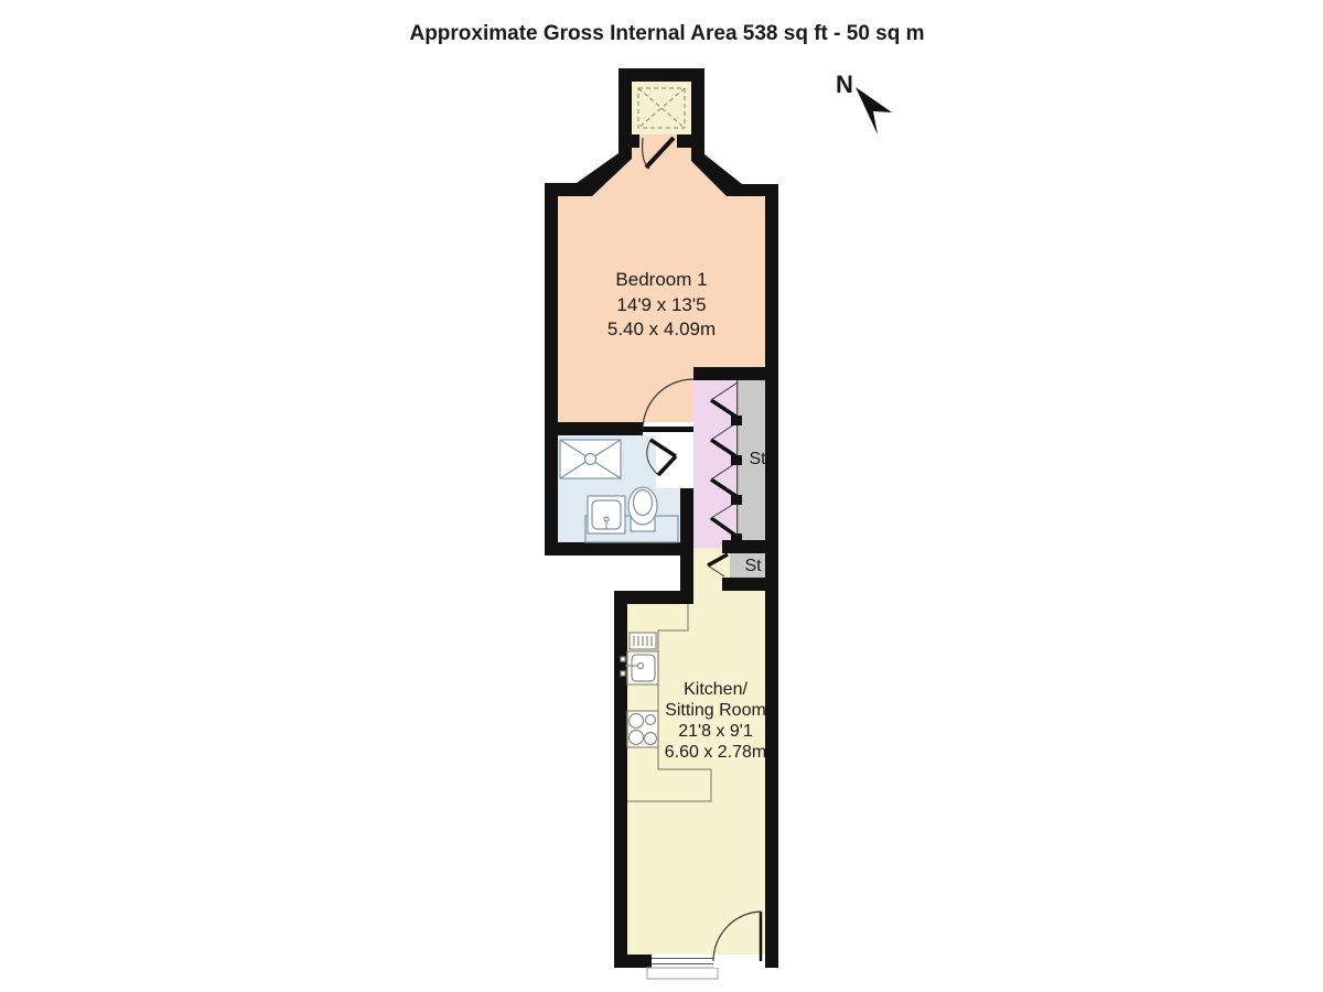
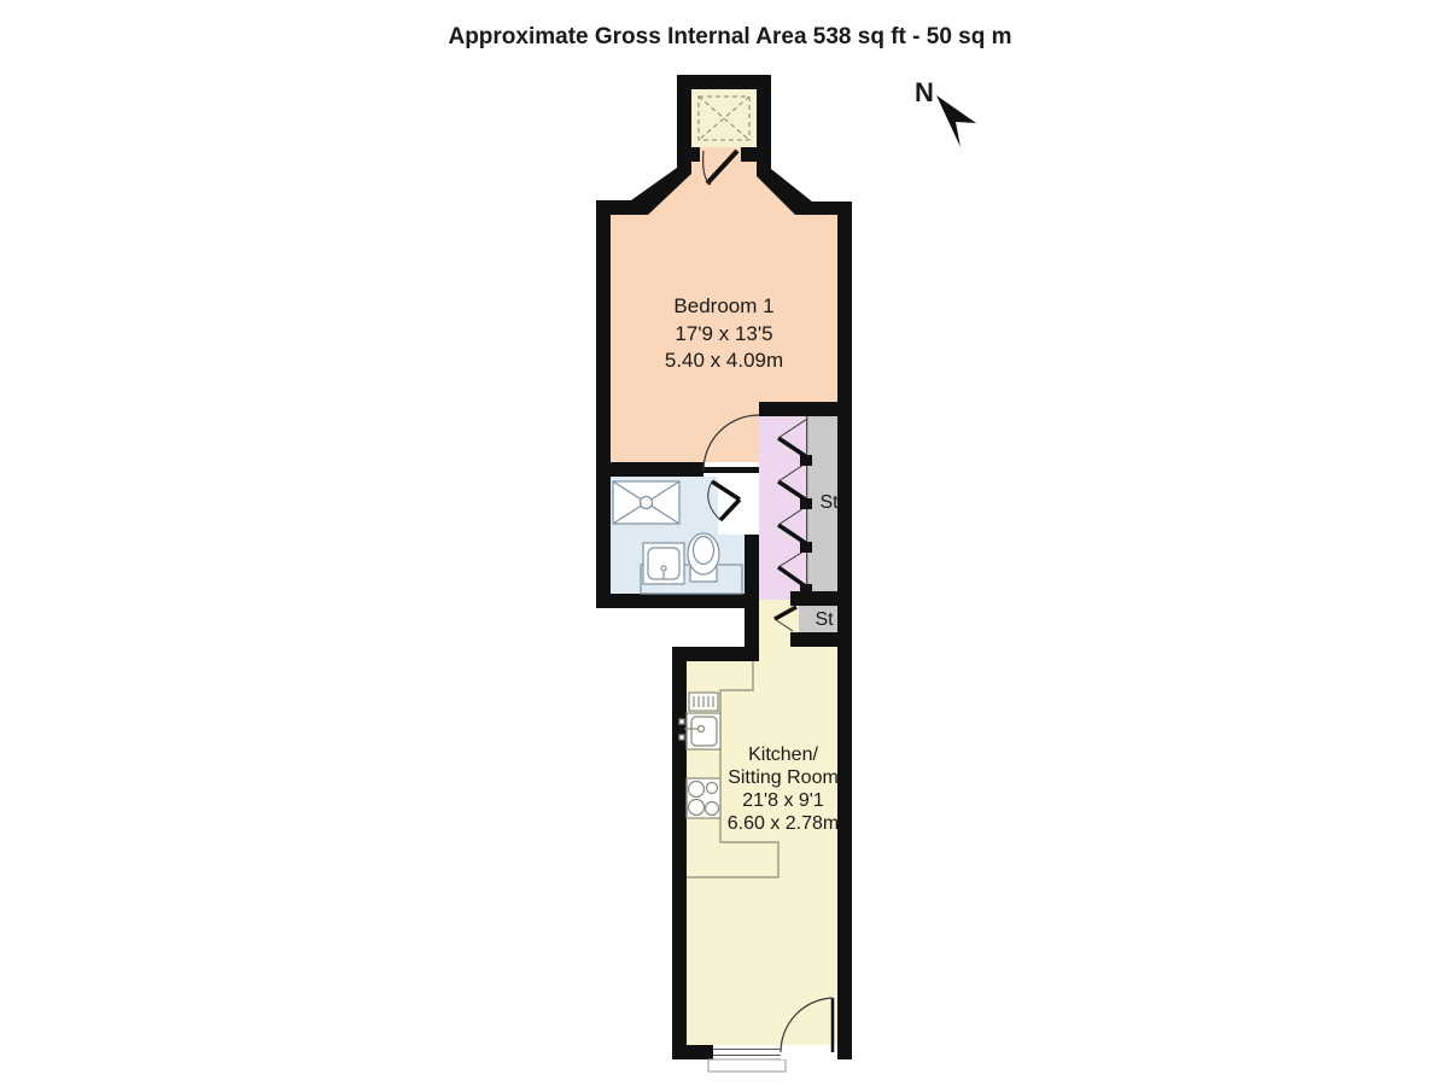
  Approximate Gross Internal Area 538 sq ft - 50 sq m
  N
  Bedroom 1
- 14'9 x 13'5
+ 17'9 x 13'5
  5.40 x 4.09m
  Kitchen/
  Sitting Room
  21'8 x 9'1
  6.60 x 2.78m
  St
  St
